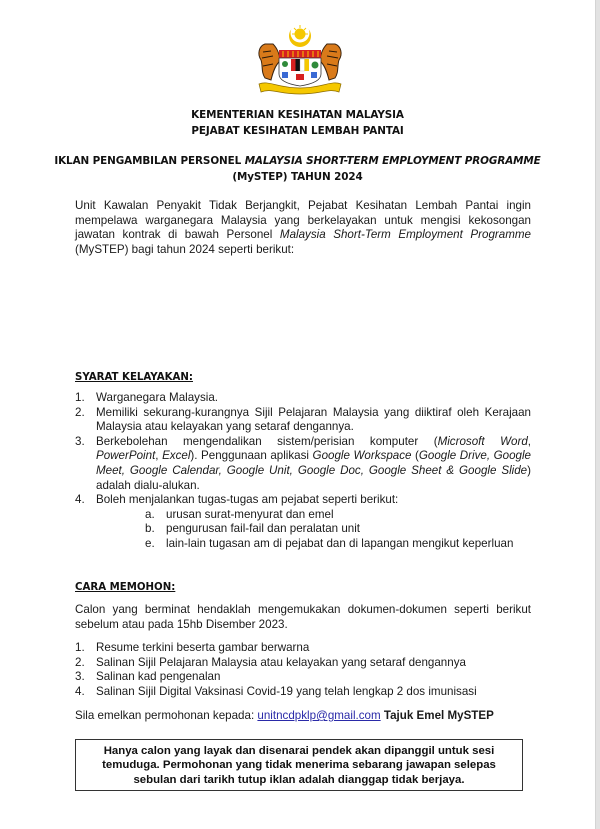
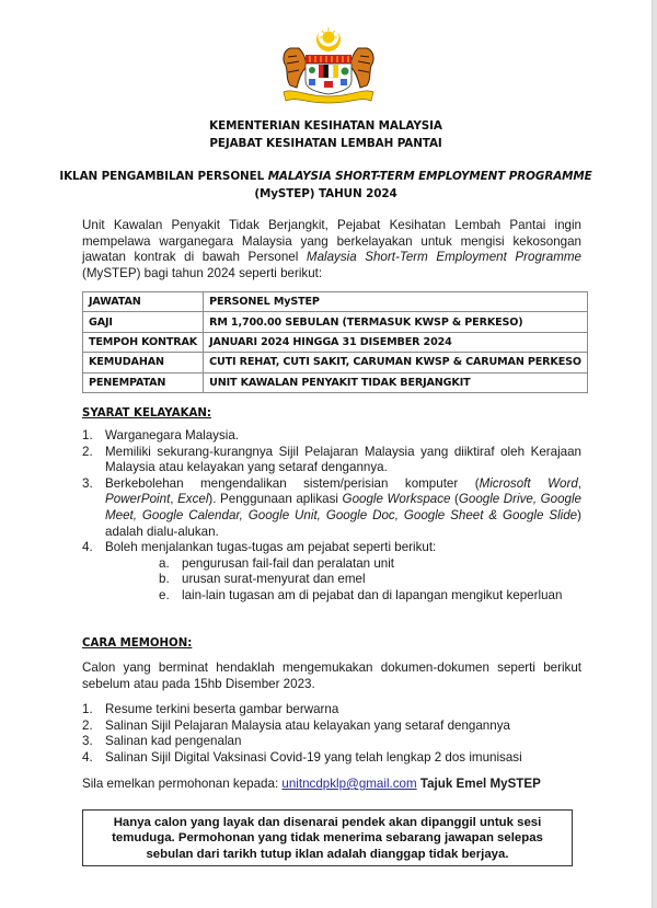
  KEMENTERIAN KESIHATAN MALAYSIA
  PEJABAT KESIHATAN LEMBAH PANTAI
  IKLAN PENGAMBILAN PERSONEL MALAYSIA SHORT-TERM EMPLOYMENT PROGRAMME
  (MySTEP) TAHUN 2024
  Unit Kawalan Penyakit Tidak Berjangkit, Pejabat Kesihatan Lembah Pantai ingin mempelawa warganegara Malaysia yang berkelayakan untuk mengisi kekosongan jawatan kontrak di bawah Personel Malaysia Short-Term Employment Programme (MySTEP) bagi tahun 2024 seperti berikut:
+ JAWATAN	PERSONEL MySTEP
+ GAJI	RM 1,700.00 SEBULAN (TERMASUK KWSP & PERKESO)
+ TEMPOH KONTRAK	JANUARI 2024 HINGGA 31 DISEMBER 2024
+ KEMUDAHAN	CUTI REHAT, CUTI SAKIT, CARUMAN KWSP & CARUMAN PERKESO
+ PENEMPATAN	UNIT KAWALAN PENYAKIT TIDAK BERJANGKIT
  SYARAT KELAYAKAN:
  1.
  Warganegara Malaysia.
  2.
  Memiliki sekurang-kurangnya Sijil Pelajaran Malaysia yang diiktiraf oleh Kerajaan Malaysia atau kelayakan yang setaraf dengannya.
  3.
  Berkebolehan mengendalikan sistem/perisian komputer (Microsoft Word, PowerPoint, Excel). Penggunaan aplikasi Google Workspace (Google Drive, Google Meet, Google Calendar, Google Unit, Google Doc, Google Sheet & Google Slide) adalah dialu-alukan.
  4.
  Boleh menjalankan tugas-tugas am pejabat seperti berikut:
  a.
- urusan surat-menyurat dan emel
+ pengurusan fail-fail dan peralatan unit
  b.
- pengurusan fail-fail dan peralatan unit
+ urusan surat-menyurat dan emel
  e.
  lain-lain tugasan am di pejabat dan di lapangan mengikut keperluan
  CARA MEMOHON:
  Calon yang berminat hendaklah mengemukakan dokumen-dokumen seperti berikut sebelum atau pada 15hb Disember 2023.
  1.
  Resume terkini beserta gambar berwarna
  2.
  Salinan Sijil Pelajaran Malaysia atau kelayakan yang setaraf dengannya
  3.
  Salinan kad pengenalan
  4.
  Salinan Sijil Digital Vaksinasi Covid-19 yang telah lengkap 2 dos imunisasi
  Sila emelkan permohonan kepada: unitncdpklp@gmail.com Tajuk Emel MySTEP
  Hanya calon yang layak dan disenarai pendek akan dipanggil untuk sesi temuduga. Permohonan yang tidak menerima sebarang jawapan selepas sebulan dari tarikh tutup iklan adalah dianggap tidak berjaya.
